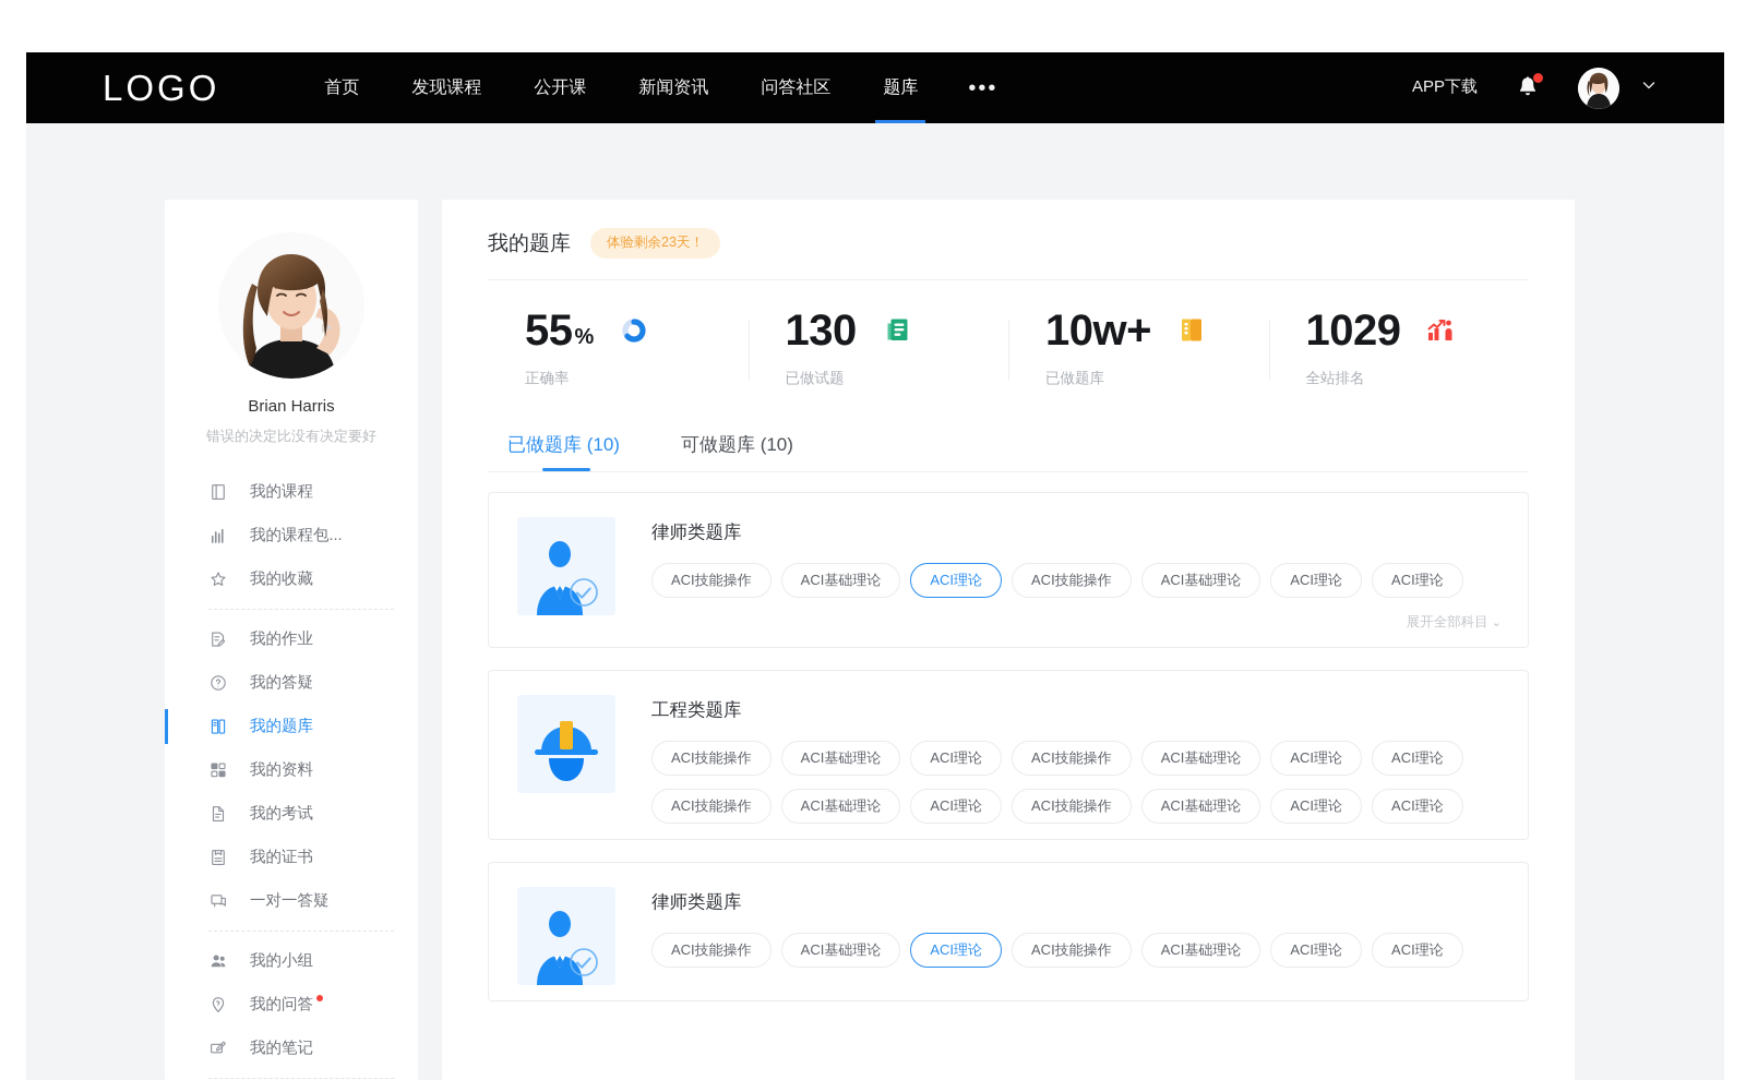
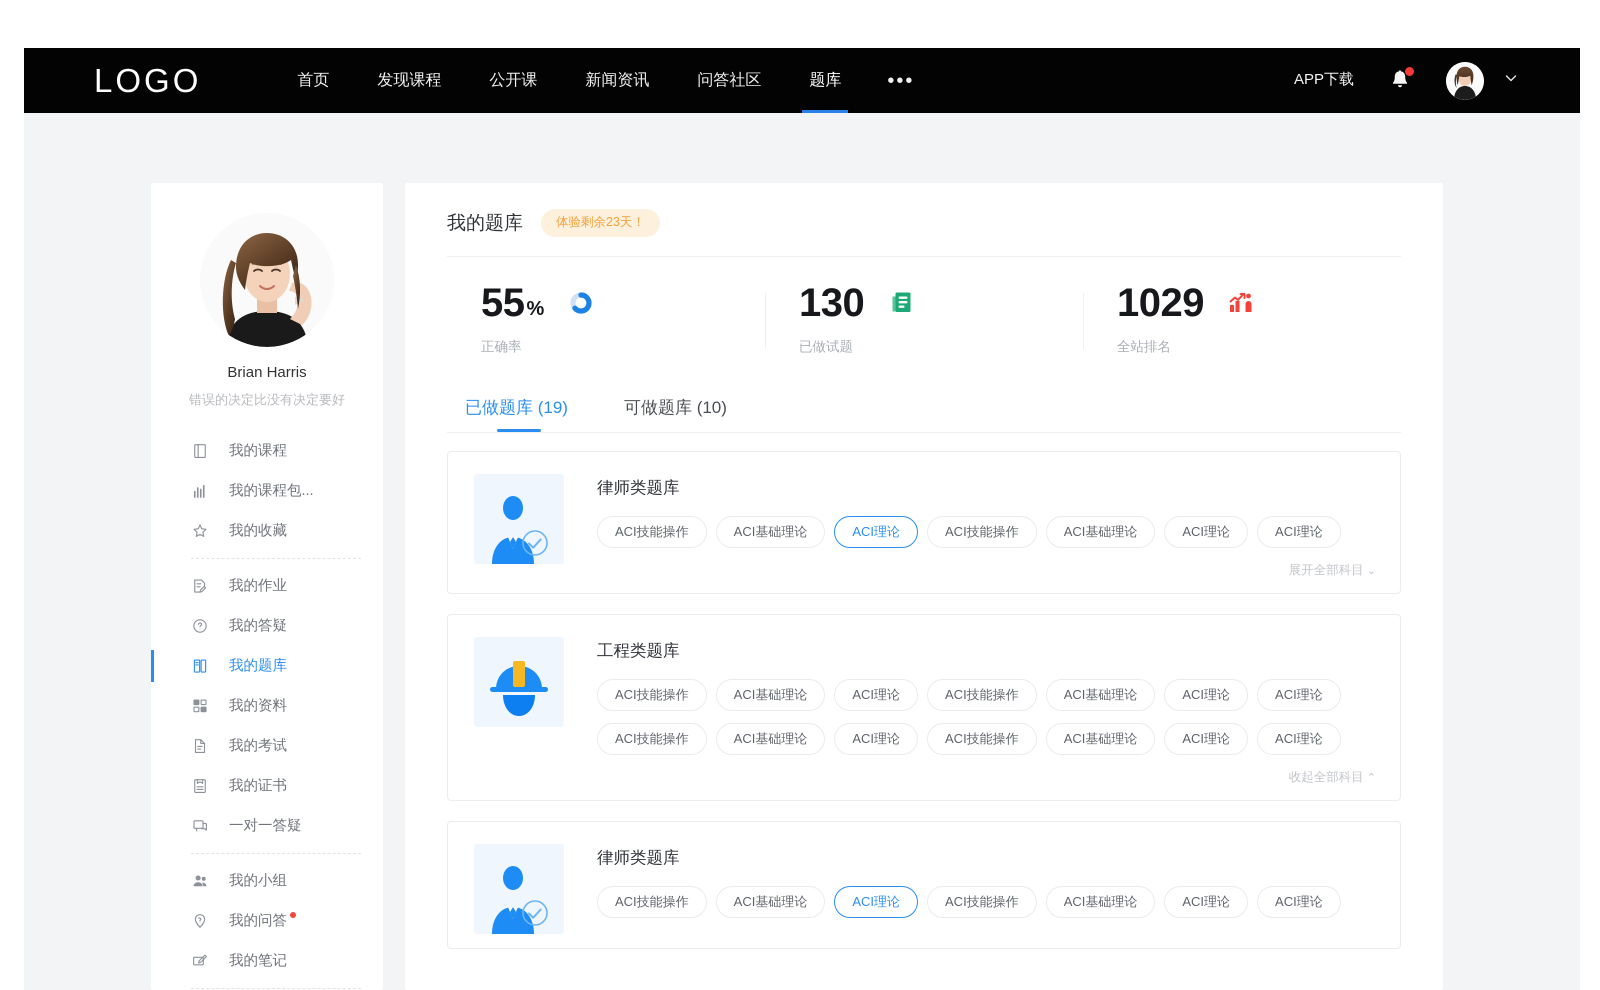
  LOGO
  首页
  发现课程
  公开课
  新闻资讯
  问答社区
  题库
  •••
  APP下载
  Brian Harris
  错误的决定比没有决定要好
  我的课程
  我的课程包...
  我的收藏
  我的作业
  我的答疑
  我的题库
  我的资料
  我的考试
  我的证书
  一对一答疑
  我的小组
  我的问答
  我的笔记
  我的题库
  体验剩余23天！
  55
  %
  正确率
  130
  已做试题
- 10w+
- 已做题库
  1029
  全站排名
- 已做题库 (10)
+ 已做题库 (19)
  可做题库 (10)
  律师类题库
  ACI技能操作
  ACI基础理论
  ACI理论
  ACI技能操作
  ACI基础理论
  ACI理论
  ACI理论
  展开全部科目 ⌄
  工程类题库
  ACI技能操作
  ACI基础理论
  ACI理论
  ACI技能操作
  ACI基础理论
  ACI理论
  ACI理论
  ACI技能操作
  ACI基础理论
  ACI理论
  ACI技能操作
  ACI基础理论
  ACI理论
  ACI理论
+ 收起全部科目 ⌃
  律师类题库
  ACI技能操作
  ACI基础理论
  ACI理论
  ACI技能操作
  ACI基础理论
  ACI理论
  ACI理论
